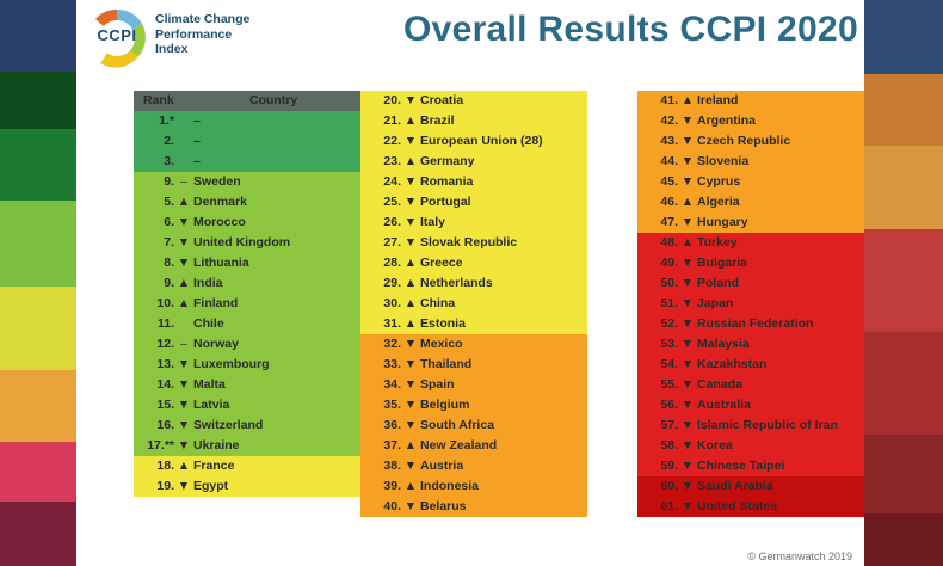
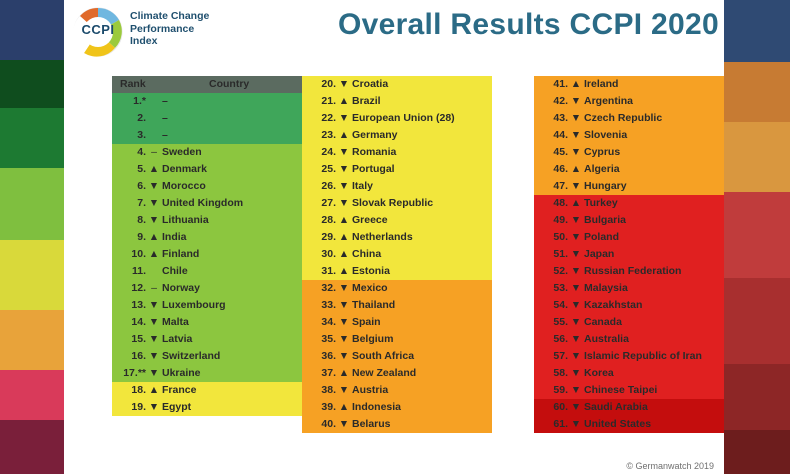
  CCPI
  Climate Change
  Performance
  Index
  Overall Results CCPI 2020
  Rank	Country
  1.*		–
  2.		–
  3.		–
- 9.	–	Sweden
+ 4.	–	Sweden
  5.	▲	Denmark
  6.	▼	Morocco
  7.	▼	United Kingdom
  8.	▼	Lithuania
  9.	▲	India
  10.	▲	Finland
  11.		Chile
  12.	–	Norway
  13.	▼	Luxembourg
  14.	▼	Malta
  15.	▼	Latvia
  16.	▼	Switzerland
  17.**	▼	Ukraine
  18.	▲	France
  19.	▼	Egypt
  20.	▼	Croatia
  21.	▲	Brazil
  22.	▼	European Union (28)
  23.	▲	Germany
  24.	▼	Romania
  25.	▼	Portugal
  26.	▼	Italy
  27.	▼	Slovak Republic
  28.	▲	Greece
  29.	▲	Netherlands
  30.	▲	China
  31.	▲	Estonia
  32.	▼	Mexico
  33.	▼	Thailand
  34.	▼	Spain
  35.	▼	Belgium
  36.	▼	South Africa
  37.	▲	New Zealand
  38.	▼	Austria
  39.	▲	Indonesia
  40.	▼	Belarus
  41.	▲	Ireland
  42.	▼	Argentina
  43.	▼	Czech Republic
  44.	▼	Slovenia
  45.	▼	Cyprus
  46.	▲	Algeria
  47.	▼	Hungary
  48.	▲	Turkey
  49.	▼	Bulgaria
  50.	▼	Poland
  51.	▼	Japan
  52.	▼	Russian Federation
  53.	▼	Malaysia
  54.	▼	Kazakhstan
  55.	▼	Canada
  56.	▼	Australia
  57.	▼	Islamic Republic of Iran
  58.	▼	Korea
  59.	▼	Chinese Taipei
  60.	▼	Saudi Arabia
  61.	▼	United States
  © Germanwatch 2019
